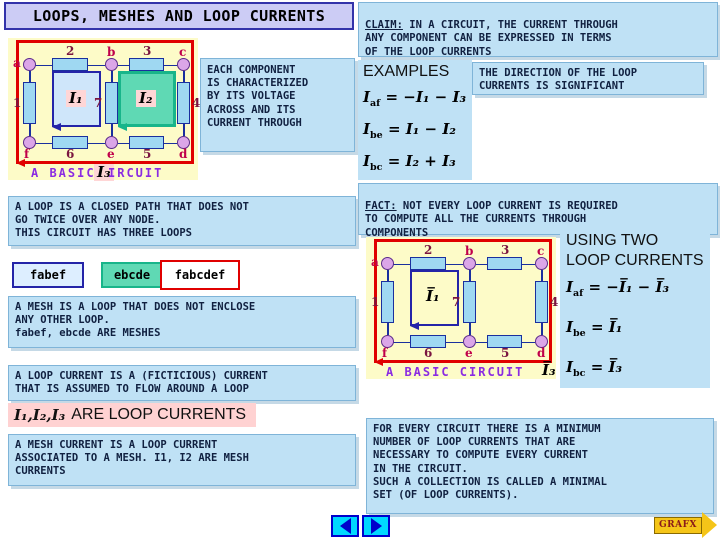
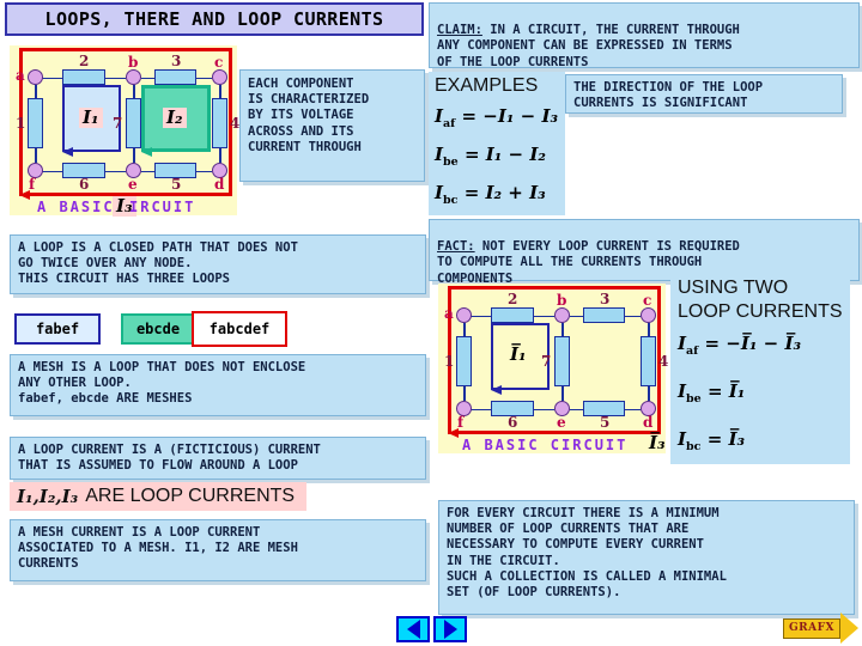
- LOOPS, MESHES AND LOOP CURRENTS
+ LOOPS, THERE AND LOOP CURRENTS
  a
  b
  c
  d
  e
  f
  1
  2
  3
  4
  5
  6
  7
  I₁
  I₂
  I₃
  A BASIC
  IRCUIT
  EACH COMPONENT
  IS CHARACTERIZED
  BY ITS VOLTAGE
  ACROSS AND ITS
  CURRENT THROUGH
  CLAIM: IN A CIRCUIT, THE CURRENT THROUGH
  ANY COMPONENT CAN BE EXPRESSED IN TERMS
  OF THE LOOP CURRENTS
  EXAMPLES
  Iaf = −I₁ − I₃
  Ibe = I₁ − I₂
  Ibc = I₂ + I₃
  THE DIRECTION OF THE LOOP
  CURRENTS IS SIGNIFICANT
  FACT: NOT EVERY LOOP CURRENT IS REQUIRED
  TO COMPUTE ALL THE CURRENTS THROUGH
  COMPONENTS
  A LOOP IS A CLOSED PATH THAT DOES NOT
  GO TWICE OVER ANY NODE.
  THIS CIRCUIT HAS THREE LOOPS
  fabef
  ebcde
  fabcdef
  A MESH IS A LOOP THAT DOES NOT ENCLOSE
  ANY OTHER LOOP.
  fabef, ebcde ARE MESHES
  A LOOP CURRENT IS A (FICTICIOUS) CURRENT
  THAT IS ASSUMED TO FLOW AROUND A LOOP
  I₁,I₂,I₃
  ARE LOOP CURRENTS
  A MESH CURRENT IS A LOOP CURRENT
  ASSOCIATED TO A MESH. I1, I2 ARE MESH
  CURRENTS
  a
  b
  c
  d
  e
  f
  1
  2
  3
  4
  5
  6
  7
  I̅₁
  I̅₃
  A BASIC CIRCUIT
  USING TWO
  LOOP CURRENTS
  Iaf = −I̅₁ − I̅₃
  Ibe = I̅₁
  Ibc = I̅₃
  FOR EVERY CIRCUIT THERE IS A MINIMUM
  NUMBER OF LOOP CURRENTS THAT ARE
  NECESSARY TO COMPUTE EVERY CURRENT
  IN THE CIRCUIT.
  SUCH A COLLECTION IS CALLED A MINIMAL
  SET (OF LOOP CURRENTS).
  GRAFX
